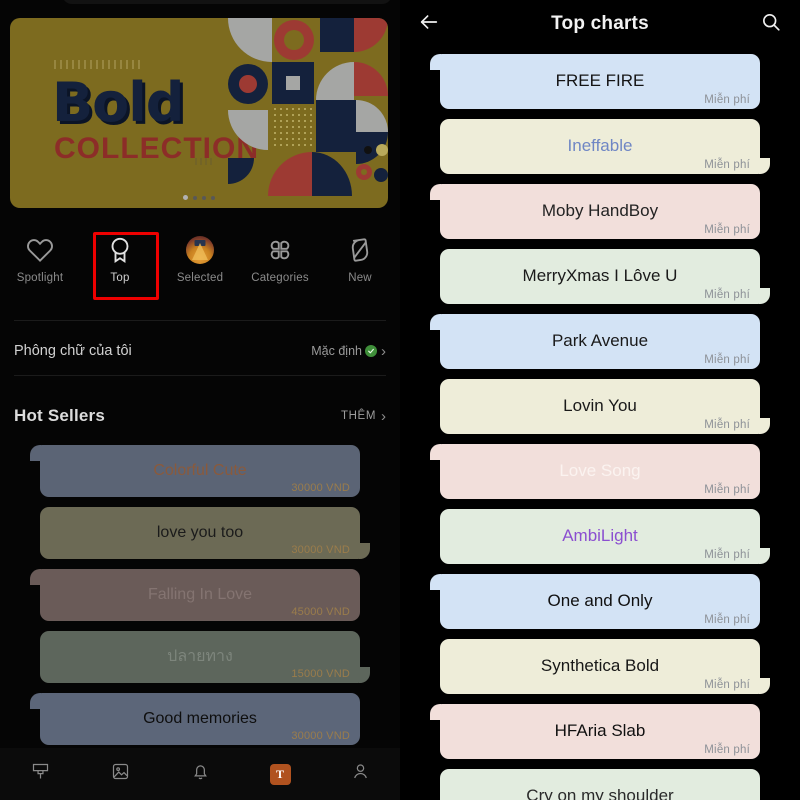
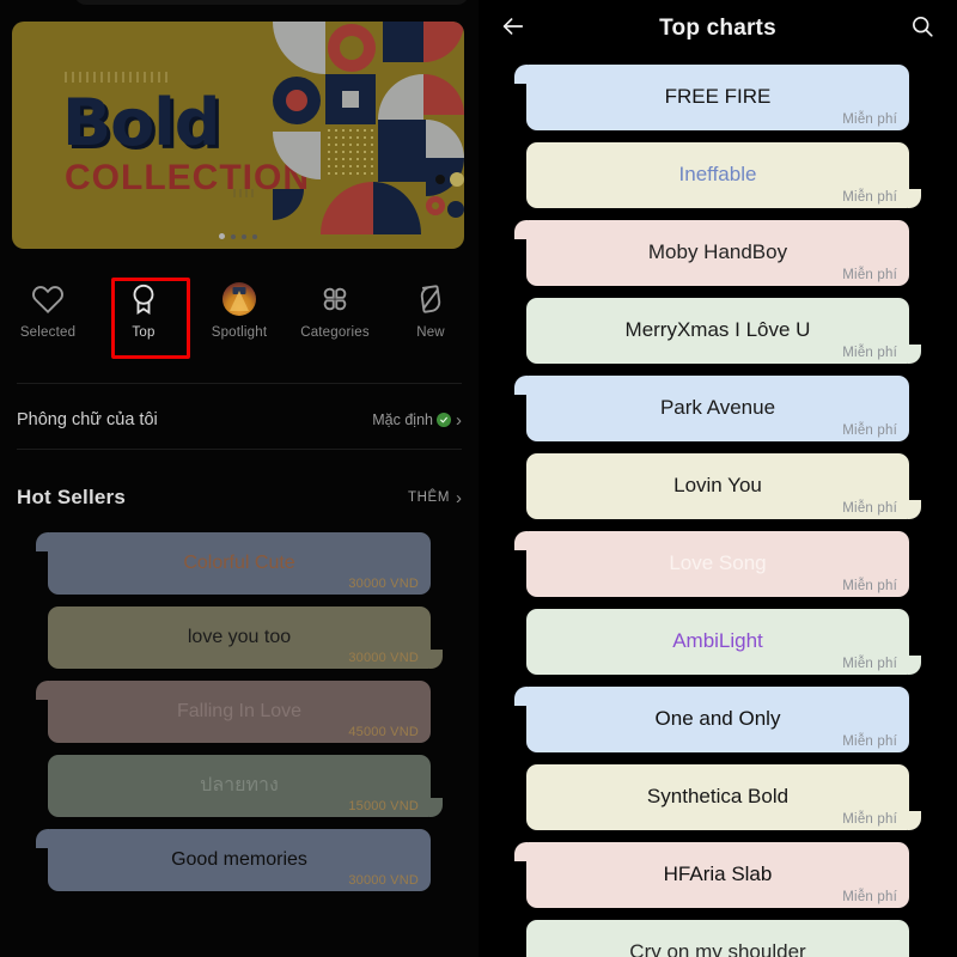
  Bold
  COLLECTION
- Spotlight
+ Selected
  Top
- Selected
+ Spotlight
  Categories
  New
  Phông chữ của tôi
  Mặc định
  ›
  Hot Sellers
  THÊM
  ›
  Colorful Cute
  30000 VND
  love you too
  30000 VND
  Falling In Love
  45000 VND
  ปลายทาง
  15000 VND
  Good memories
  30000 VND
- T
  Top charts
  FREE FIRE
  Miễn phí
  Ineffable
  Miễn phí
  Moby HandBoy
  Miễn phí
  MerryXmas I Lôve U
  Miễn phí
  Park Avenue
  Miễn phí
  Lovin You
  Miễn phí
  Miễn phí
  AmbiLight
  Miễn phí
  One and Only
  Miễn phí
  Synthetica Bold
  Miễn phí
  HFAria Slab
  Miễn phí
  Cry on my shoulder
